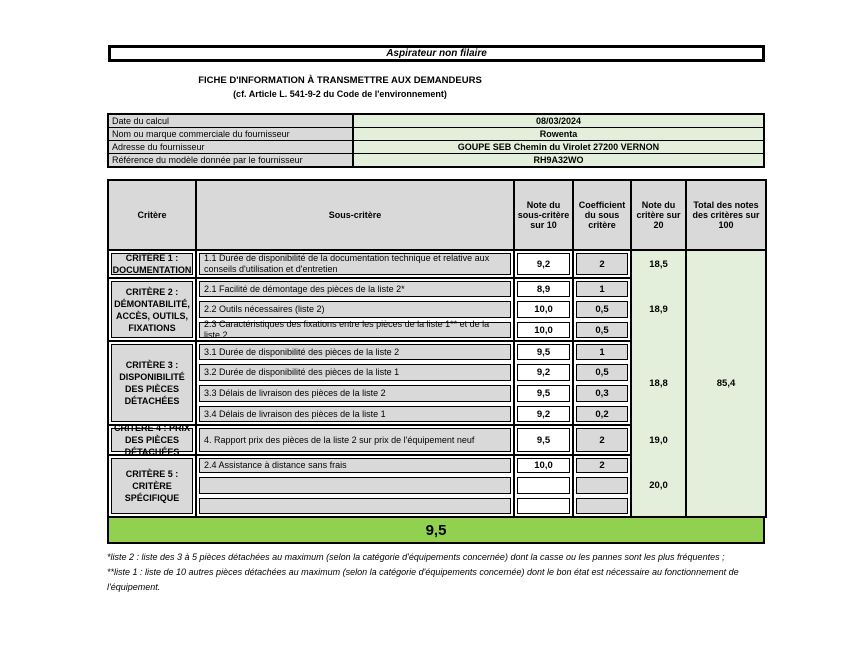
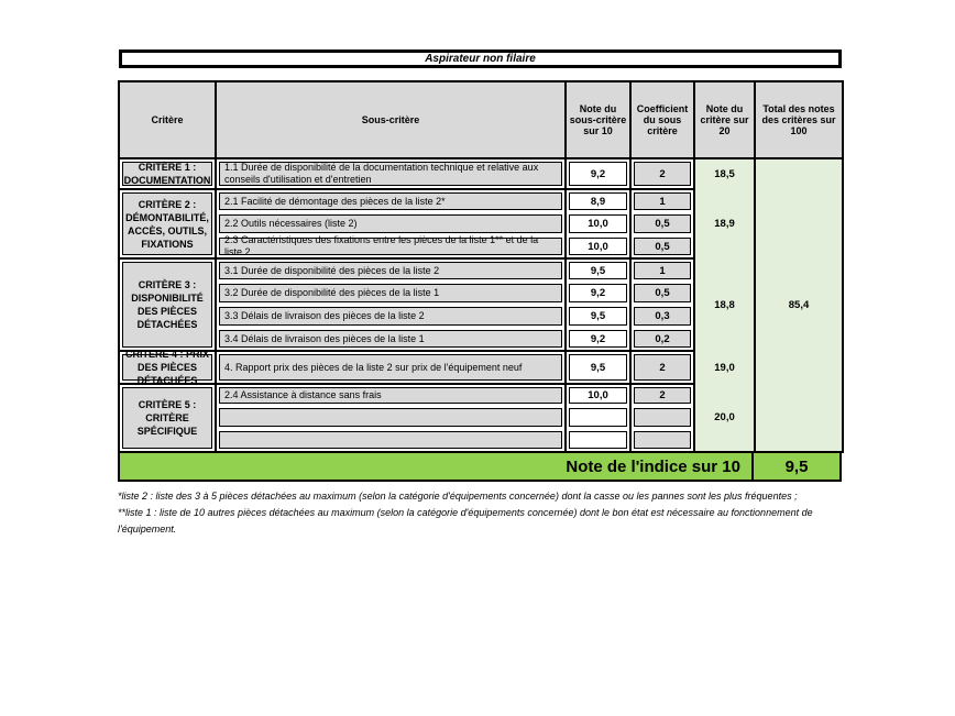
  Aspirateur non filaire
- FICHE D'INFORMATION À TRANSMETTRE AUX DEMANDEURS
- (cf. Article L. 541-9-2 du Code de l'environnement)
- Date du calcul	08/03/2024
- Nom ou marque commerciale du fournisseur	Rowenta
- Adresse du fournisseur	GOUPE SEB Chemin du Virolet 27200 VERNON
- Référence du modèle donnée par le fournisseur	RH9A32WO
  Critère	Sous-critère	Note du sous-critère sur 10	Coefficient du sous critère	Note du critère sur 20	Total des notes des critères sur 100
  CRITÈRE 1 : DOCUMENTATION	1.1 Durée de disponibilité de la documentation technique et relative aux conseils d'utilisation et d'entretien	9,2	2	18,5	85,4
  CRITÈRE 2 : DÉMONTABILITÉ, ACCÈS, OUTILS, FIXATIONS	2.1 Facilité de démontage des pièces de la liste 2*	8,9	1	18,9
  2.2 Outils nécessaires (liste 2)	10,0	0,5
  2.3 Caractéristiques des fixations entre les pièces de la liste 1** et de la liste 2	10,0	0,5
  CRITÈRE 3 : DISPONIBILITÉ DES PIÈCES DÉTACHÉES	3.1 Durée de disponibilité des pièces de la liste 2	9,5	1	18,8
  3.2 Durée de disponibilité des pièces de la liste 1	9,2	0,5
  3.3 Délais de livraison des pièces de la liste 2	9,5	0,3
  3.4 Délais de livraison des pièces de la liste 1	9,2	0,2
  CRITÈRE 4 : PRIX DES PIÈCES DÉTACHÉES	4. Rapport prix des pièces de la liste 2 sur prix de l'équipement neuf	9,5	2	19,0
  CRITÈRE 5 : CRITÈRE SPÉCIFIQUE	2.4 Assistance à distance sans frais	10,0	2	20,0
+ Note de l'indice sur 10
  9,5
  *liste 2 : liste des 3 à 5 pièces détachées au maximum (selon la catégorie d'équipements concernée) dont la casse ou les pannes sont les plus fréquentes ;
  **liste 1 : liste de 10 autres pièces détachées au maximum (selon la catégorie d'équipements concernée) dont le bon état est nécessaire au fonctionnement de l'équipement.
